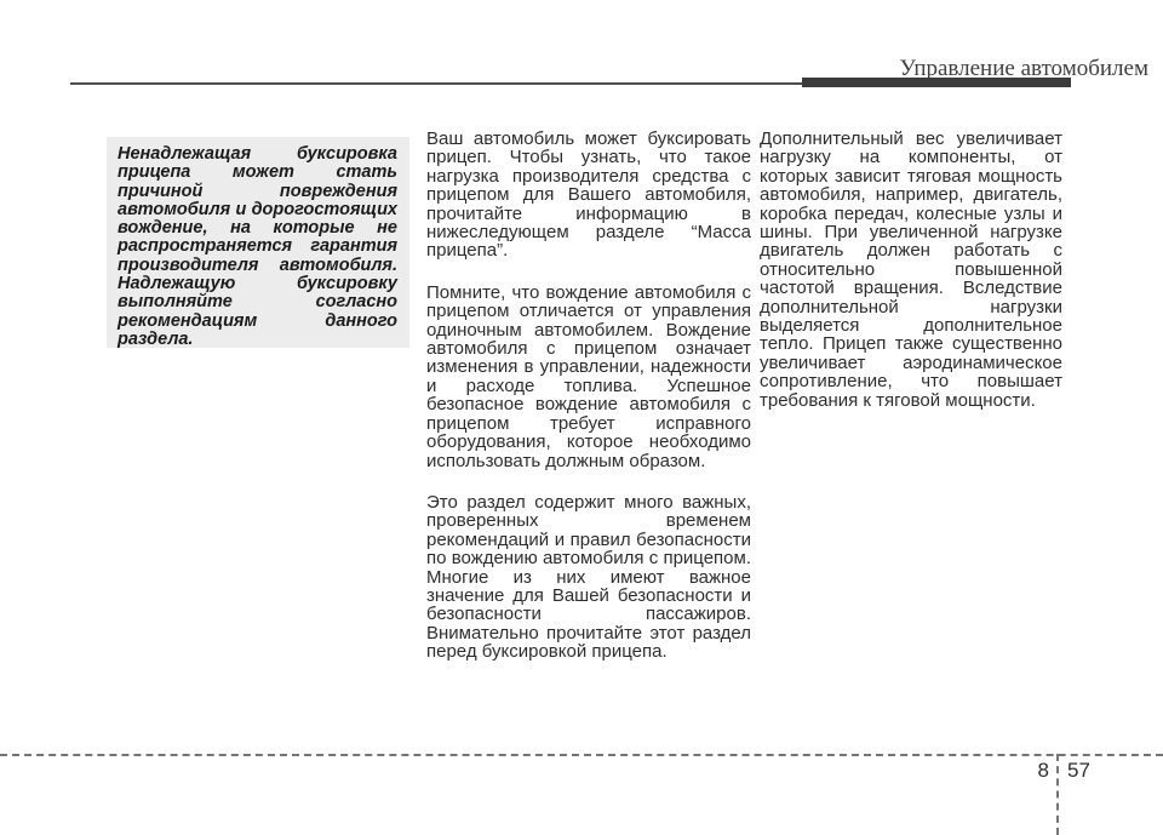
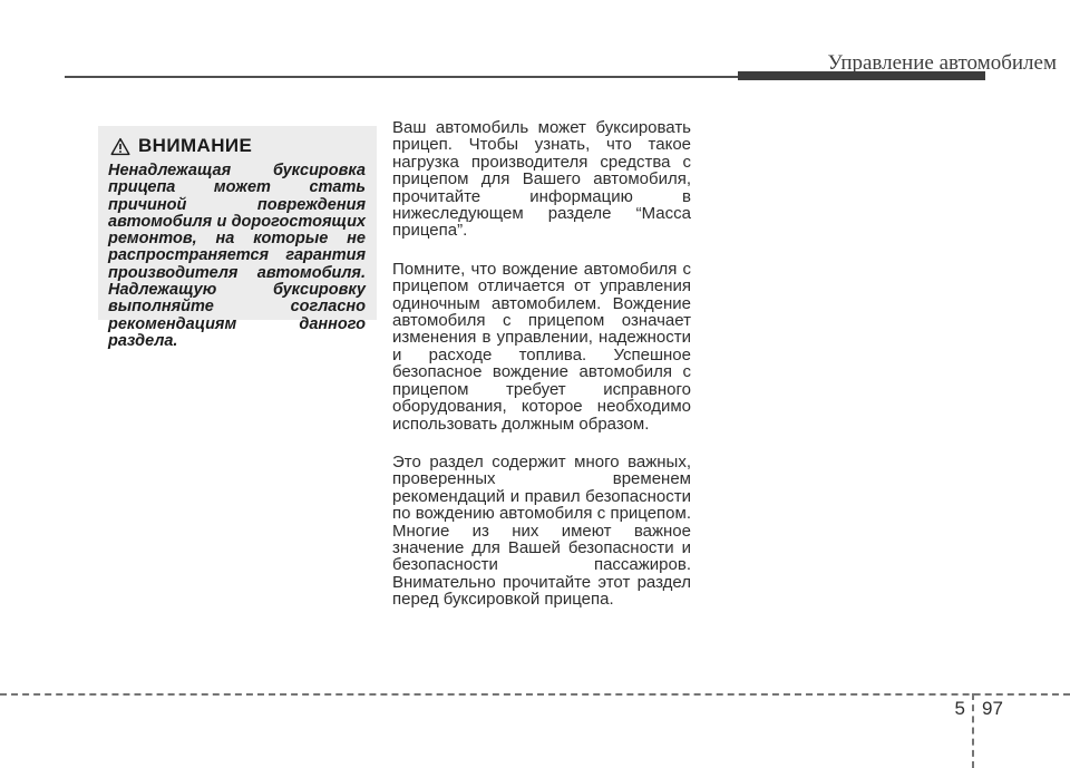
  Управление автомобилем
+ ВНИМАНИЕ
- Ненадлежащая буксировка прицепа может стать причиной повреждения автомобиля и дорогостоящих вождение, на которые не распространяется гарантия производителя автомобиля. Надлежащую буксировку выполняйте согласно рекомендациям данного раздела.
+ Ненадлежащая буксировка прицепа может стать причиной повреждения автомобиля и дорогостоящих ремонтов, на которые не распространяется гарантия производителя автомобиля. Надлежащую буксировку выполняйте согласно рекомендациям данного раздела.
  Ваш автомобиль может буксировать прицеп. Чтобы узнать, что такое нагрузка производителя средства с прицепом для Вашего автомобиля, прочитайте информацию в нижеследующем разделе “Масса прицепа”.
  Помните, что вождение автомобиля с прицепом отличается от управления одиночным автомобилем. Вождение автомобиля с прицепом означает изменения в управлении, надежности и расходе топлива. Успешное безопасное вождение автомобиля с прицепом требует исправного оборудования, которое необходимо использовать должным образом.
  Это раздел содержит много важных, проверенных временем рекомендаций и правил безопасности по вождению автомобиля с прицепом. Многие из них имеют важное значение для Вашей безопасности и безопасности пассажиров. Внимательно прочитайте этот раздел перед буксировкой прицепа.
- Дополнительный вес увеличивает нагрузку на компоненты, от которых зависит тяговая мощность автомобиля, например, двигатель, коробка передач, колесные узлы и шины. При увеличенной нагрузке двигатель должен работать с относительно повышенной частотой вращения. Вследствие дополнительной нагрузки выделяется дополнительное тепло. Прицеп также существенно увеличивает аэродинамическое сопротивление, что повышает требования к тяговой мощности.
- 8
+ 5
- 57
+ 97
